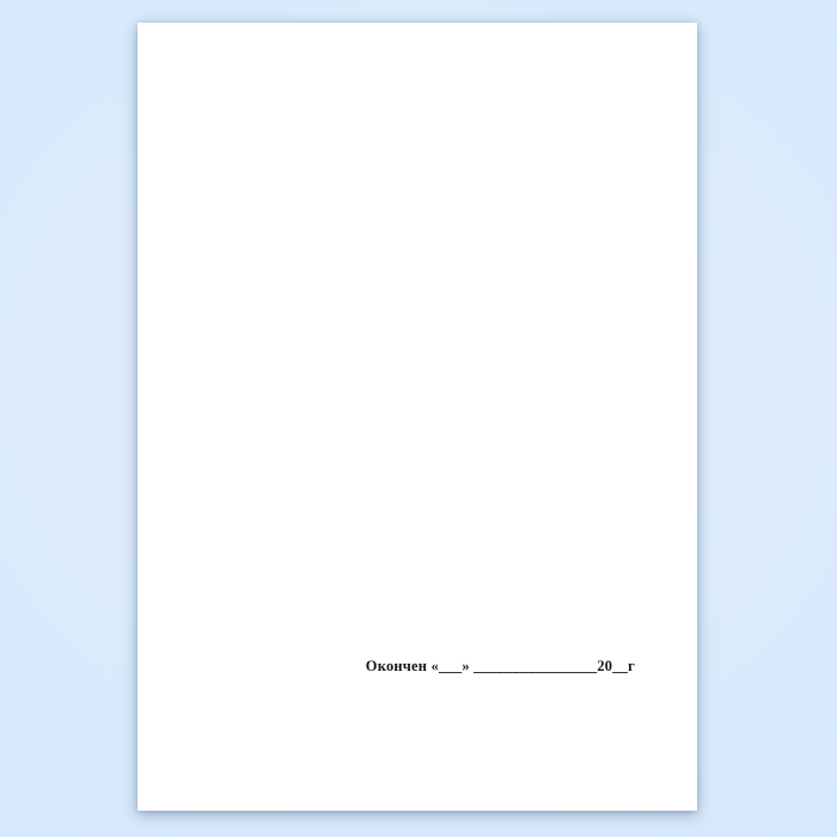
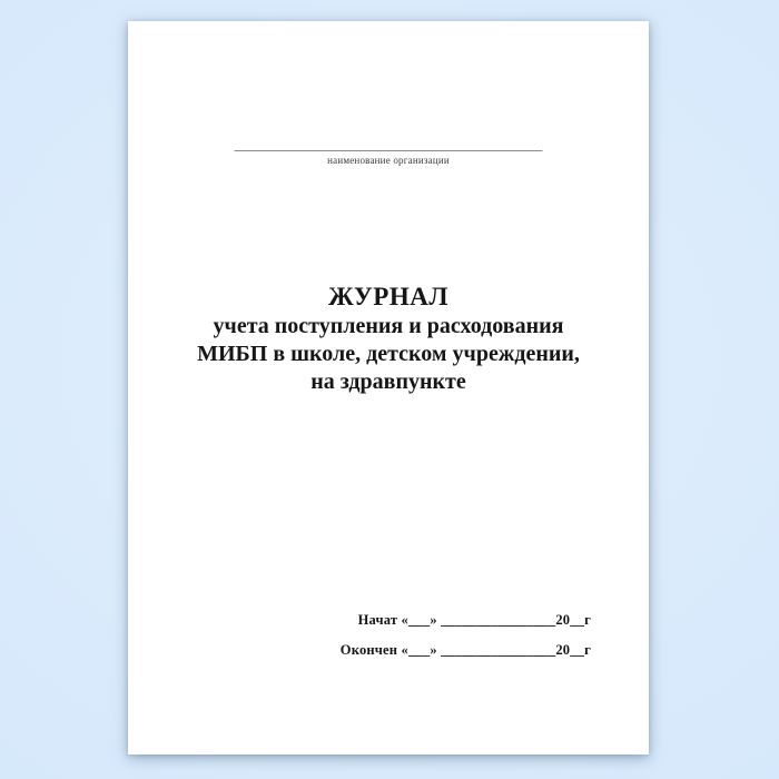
+ наименование организации
+ ЖУРНАЛ
+ учета поступления и расходования
+ МИБП в школе, детском учреждении,
+ на здравпункте
+ Начат «___» ________________20__г
  Окончен «___» ________________20__г
